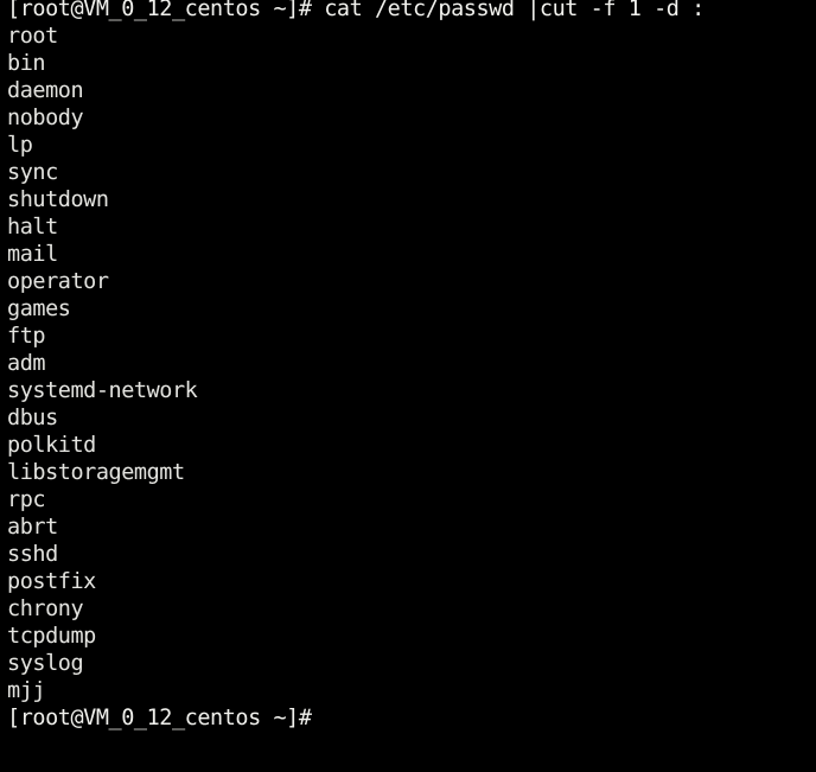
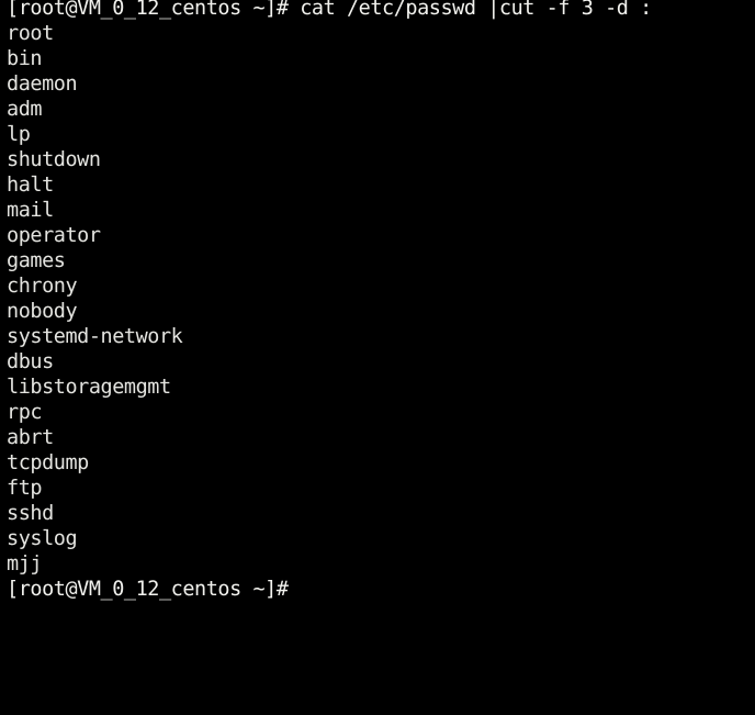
- [root@VM_0_12_centos ~]# cat /etc/passwd |cut -f 1 -d :
+ [root@VM_0_12_centos ~]# cat /etc/passwd |cut -f 3 -d :
  root
  bin
  daemon
- nobody
+ adm
  lp
- sync
  shutdown
  halt
  mail
  operator
  games
- ftp
+ chrony
- adm
+ nobody
  systemd-network
  dbus
- polkitd
  libstoragemgmt
  rpc
  abrt
- sshd
+ tcpdump
- postfix
- chrony
+ ftp
- tcpdump
+ sshd
  syslog
  mjj
  [root@VM_0_12_centos ~]#
